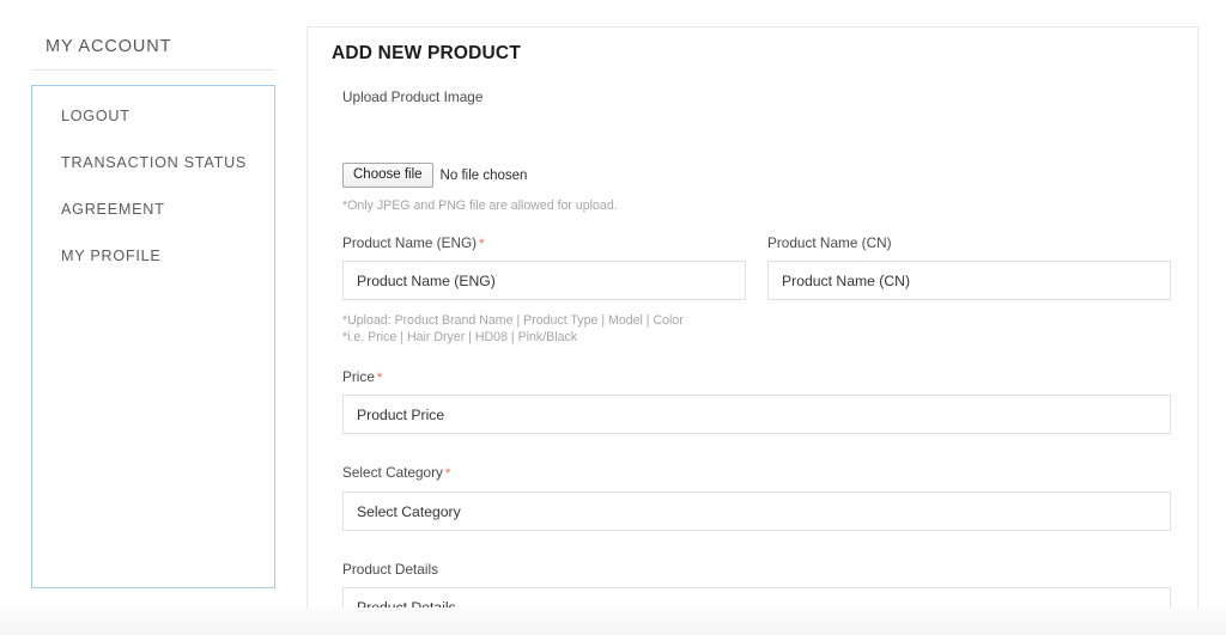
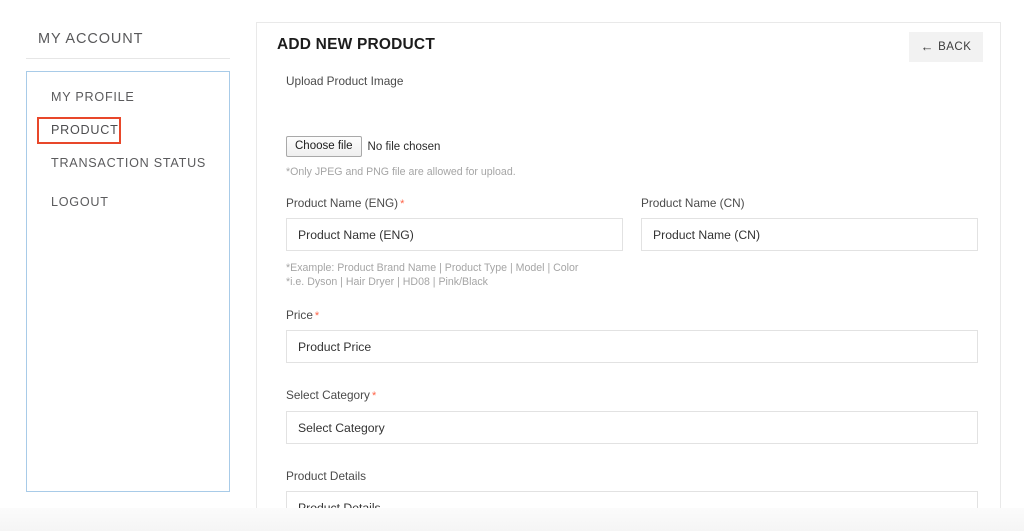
  MY ACCOUNT
- LOGOUT
+ MY PROFILE
+ PRODUCT
  TRANSACTION STATUS
- AGREEMENT
- MY PROFILE
+ LOGOUT
  ADD NEW PRODUCT
+ ←
+ BACK
  Upload Product Image
  Choose file
  No file chosen
  *Only JPEG and PNG file are allowed for upload.
  Product Name (ENG) *
  Product Name (ENG)
  Product Name (CN)
  Product Name (CN)
- *Upload: Product Brand Name | Product Type | Model | Color
+ *Example: Product Brand Name | Product Type | Model | Color
- *i.e. Price | Hair Dryer | HD08 | Pink/Black
+ *i.e. Dyson | Hair Dryer | HD08 | Pink/Black
  Price *
  Product Price
  Select Category *
  Select Category
  Product Details
